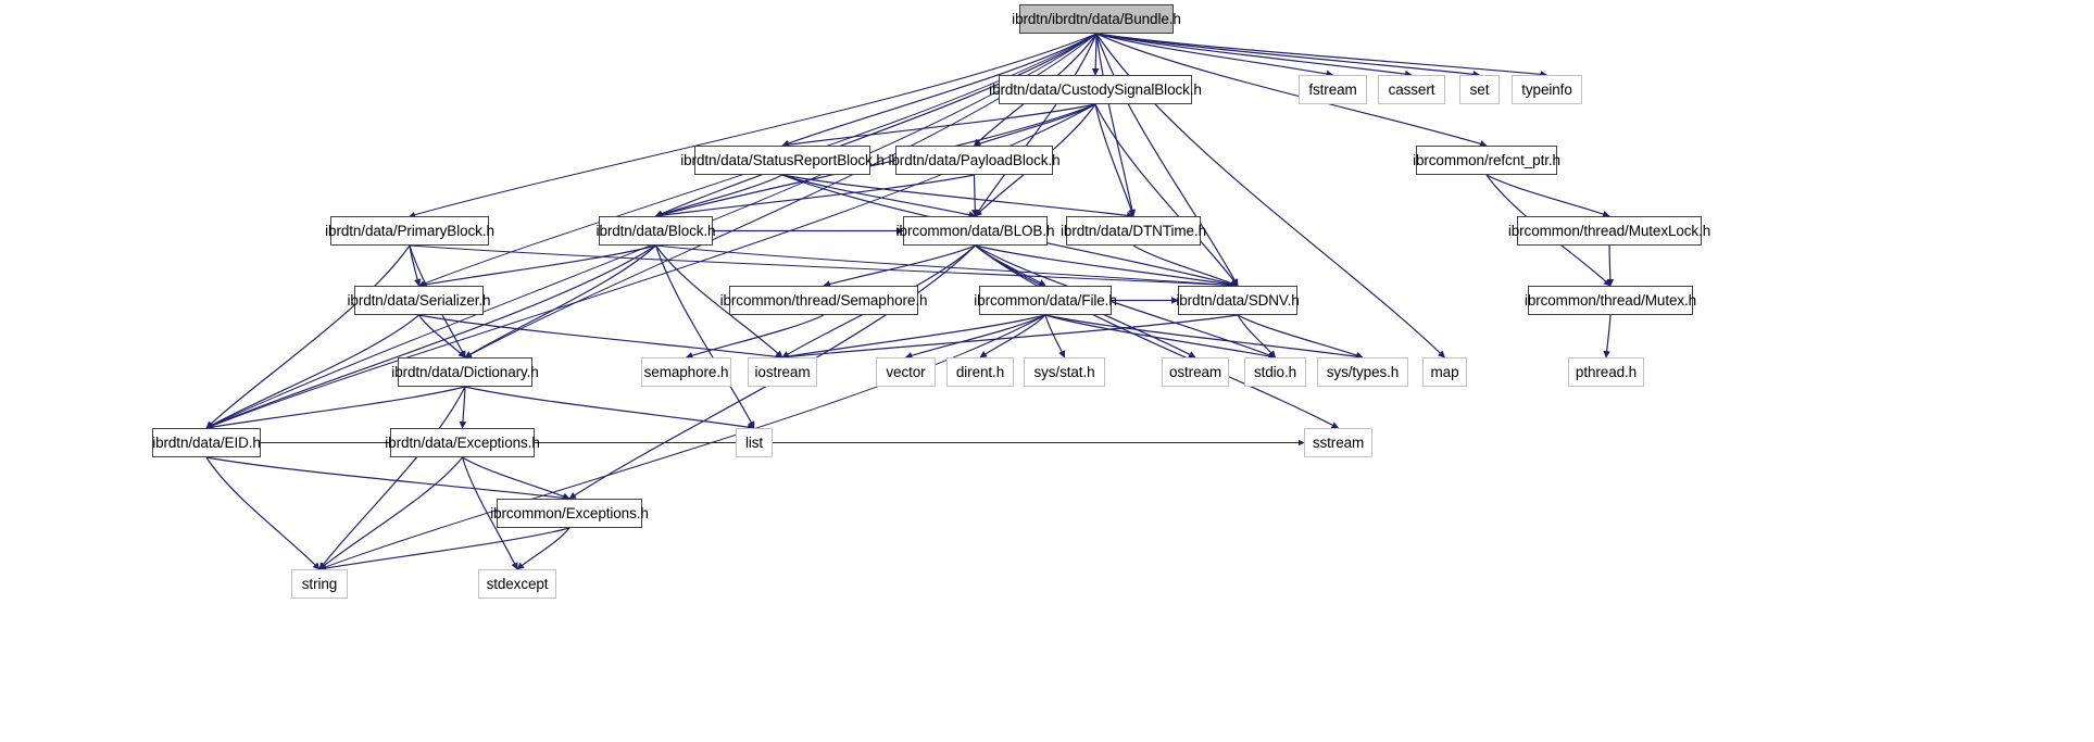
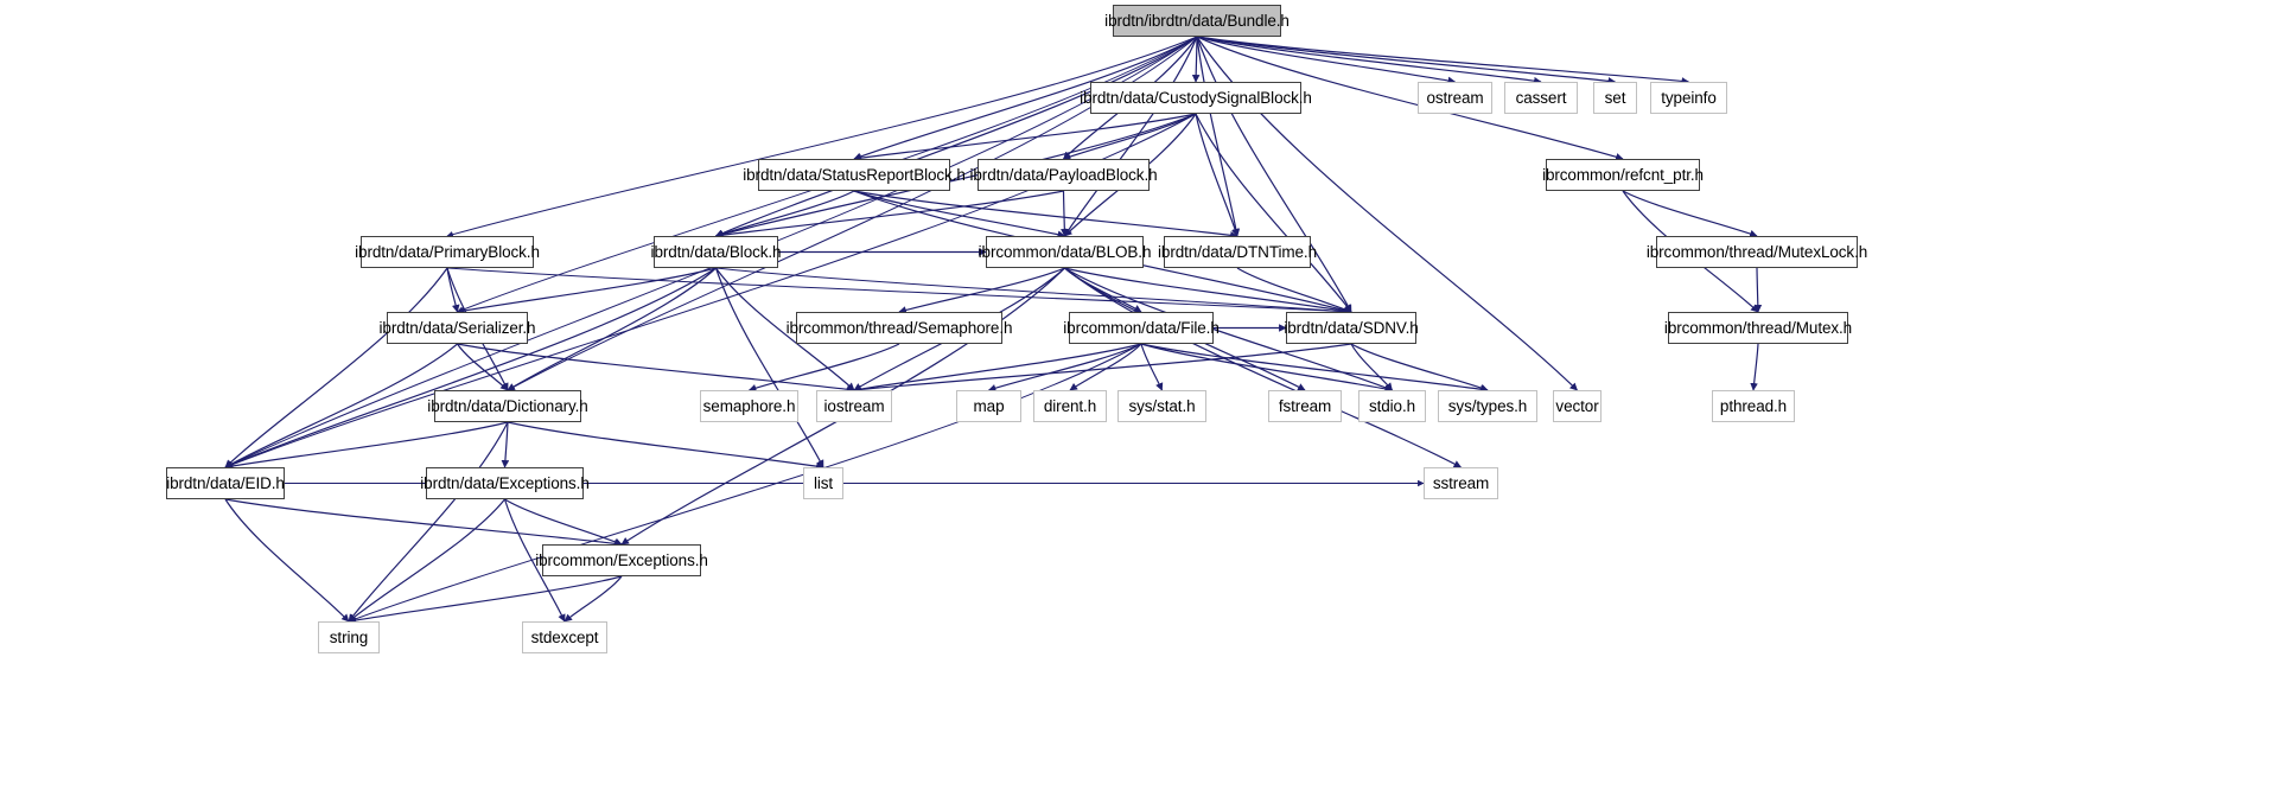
  ibrdtn/ibrdtn/data/Bundle.h
  ibrdtn/data/CustodySignalBlock.h
- fstream
+ ostream
  cassert
  set
  typeinfo
  ibrdtn/data/StatusReportBlock.h
  ibrdtn/data/PayloadBlock.h
  ibrcommon/refcnt_ptr.h
  ibrdtn/data/PrimaryBlock.h
  ibrdtn/data/Block.h
  ibrcommon/data/BLOB.h
  ibrdtn/data/DTNTime.h
  ibrcommon/thread/MutexLock.h
  ibrdtn/data/Serializer.h
  ibrcommon/thread/Semaphore.h
  ibrcommon/data/File.h
  ibrdtn/data/SDNV.h
  ibrcommon/thread/Mutex.h
  ibrdtn/data/Dictionary.h
  semaphore.h
  iostream
- vector
+ map
  dirent.h
  sys/stat.h
- ostream
+ fstream
  stdio.h
  sys/types.h
- map
+ vector
  pthread.h
  ibrdtn/data/EID.h
  ibrdtn/data/Exceptions.h
  list
  sstream
  ibrcommon/Exceptions.h
  string
  stdexcept
